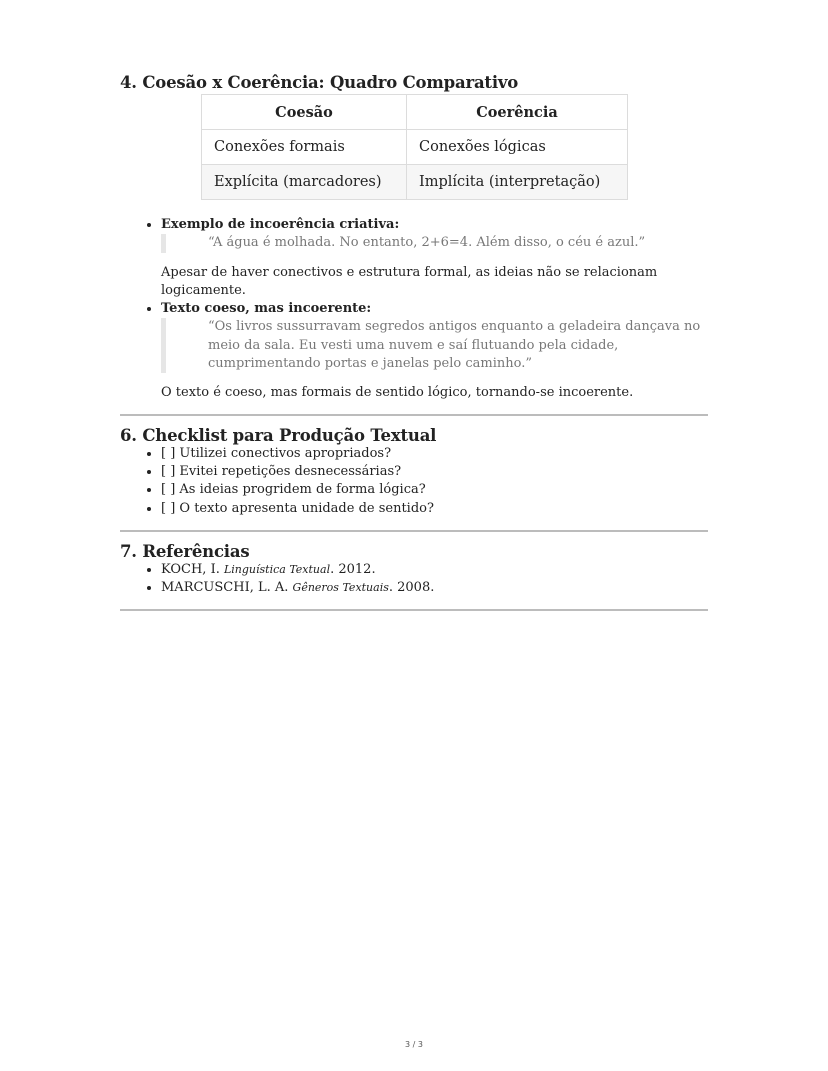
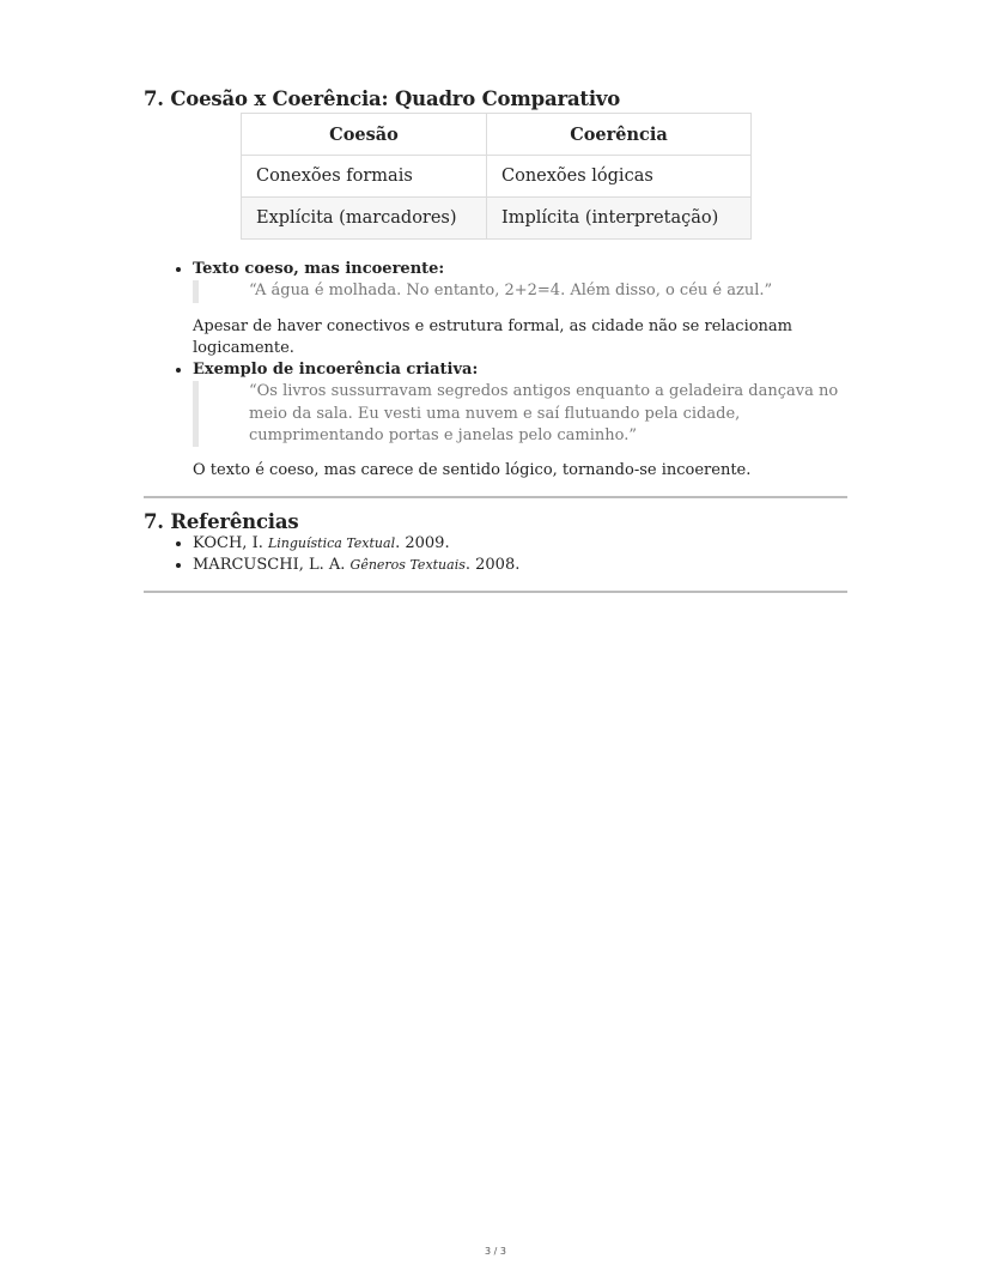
- 4. Coesão x Coerência: Quadro Comparativo
+ 7. Coesão x Coerência: Quadro Comparativo
  Coesão	Coerência
  Conexões formais	Conexões lógicas
  Explícita (marcadores)	Implícita (interpretação)
- Exemplo de incoerência criativa:
+ Texto coeso, mas incoerente:
- “A água é molhada. No entanto, 2+6=4. Além disso, o céu é azul.”
+ “A água é molhada. No entanto, 2+2=4. Além disso, o céu é azul.”
- Apesar de haver conectivos e estrutura formal, as ideias não se relacionam logicamente.
+ Apesar de haver conectivos e estrutura formal, as cidade não se relacionam logicamente.
- Texto coeso, mas incoerente:
+ Exemplo de incoerência criativa:
  “Os livros sussurravam segredos antigos enquanto a geladeira dançava no meio da sala. Eu vesti uma nuvem e saí flutuando pela cidade, cumprimentando portas e janelas pelo caminho.”
- O texto é coeso, mas formais de sentido lógico, tornando-se incoerente.
+ O texto é coeso, mas carece de sentido lógico, tornando-se incoerente.
- 6. Checklist para Produção Textual
- [ ] Utilizei conectivos apropriados?
- [ ] Evitei repetições desnecessárias?
- [ ] As ideias progridem de forma lógica?
- [ ] O texto apresenta unidade de sentido?
  7. Referências
- KOCH, I. Linguística Textual. 2012.
+ KOCH, I. Linguística Textual. 2009.
  MARCUSCHI, L. A. Gêneros Textuais. 2008.
  3 / 3
